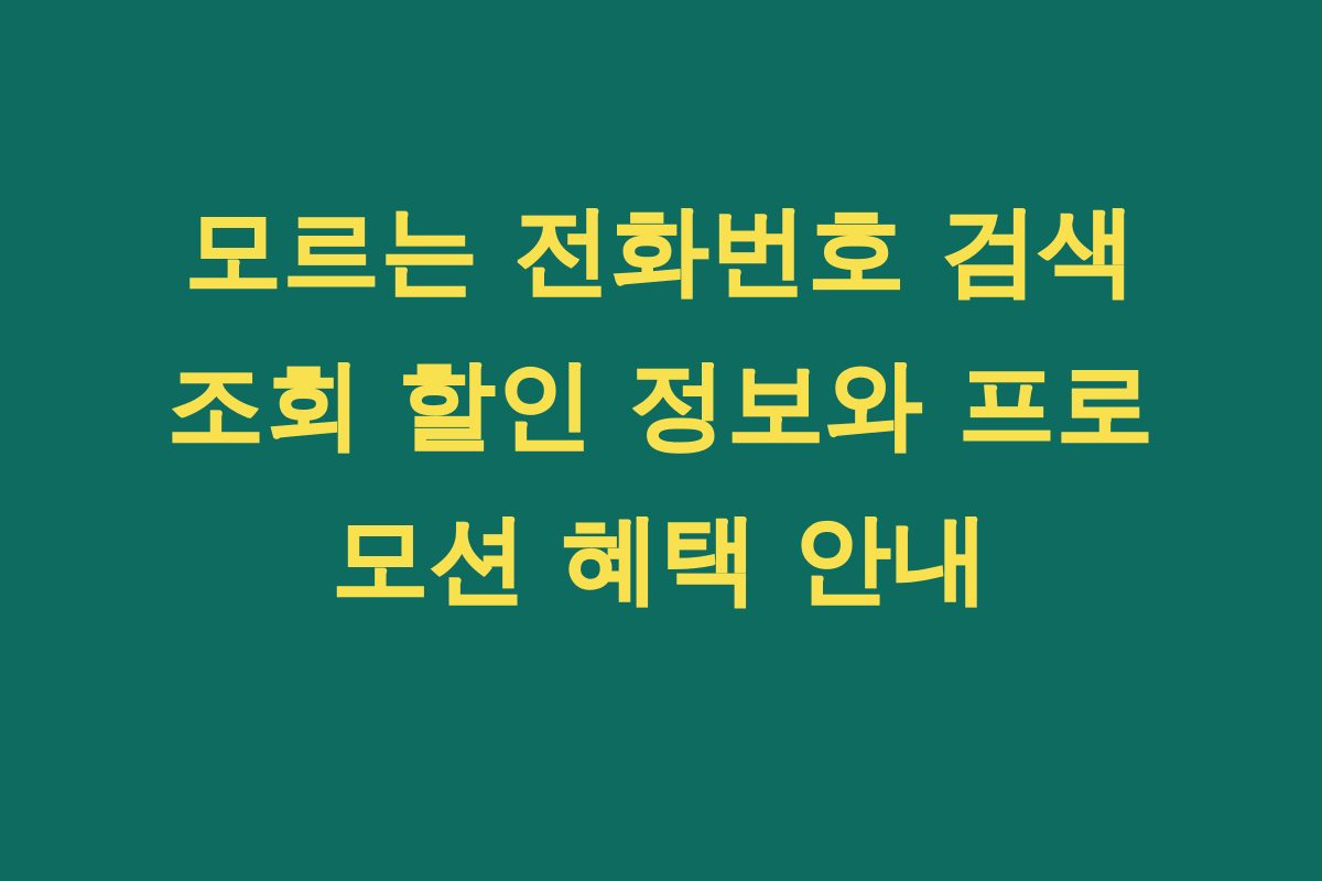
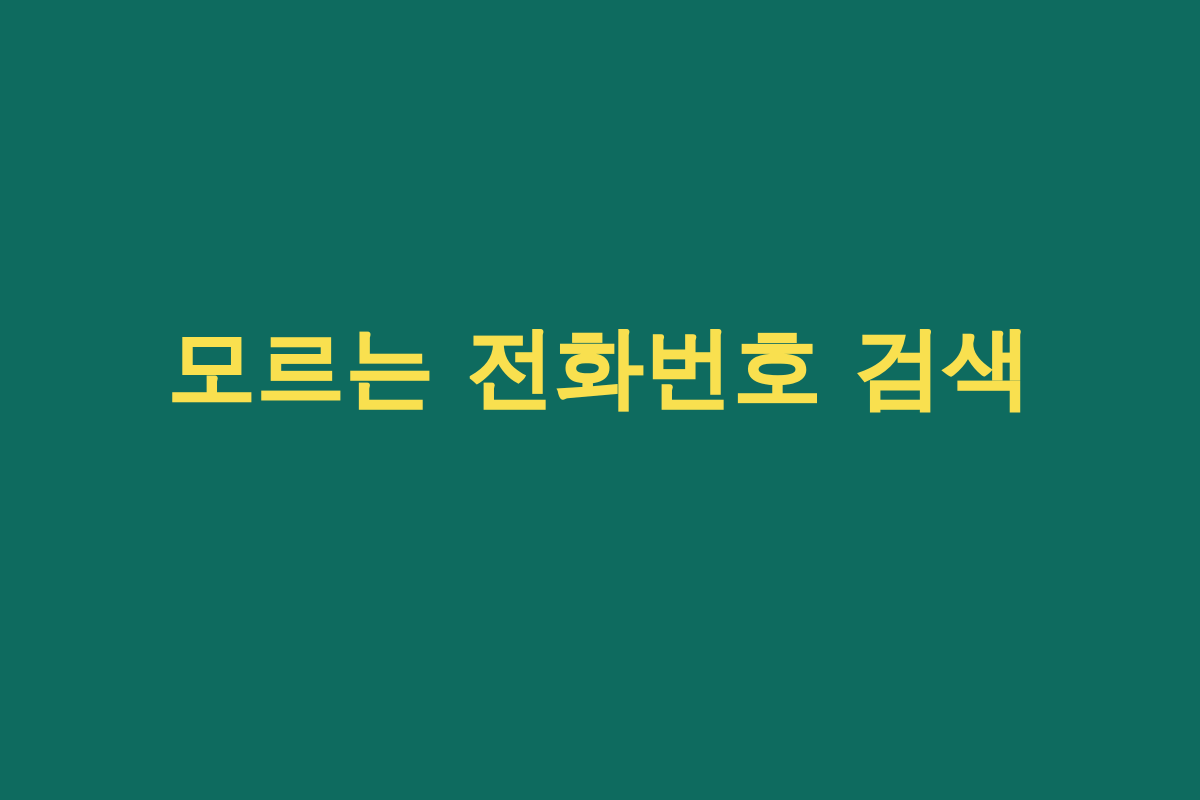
  모르는 전화번호 검색
- 조회 할인 정보와 프로
- 모션 혜택 안내
